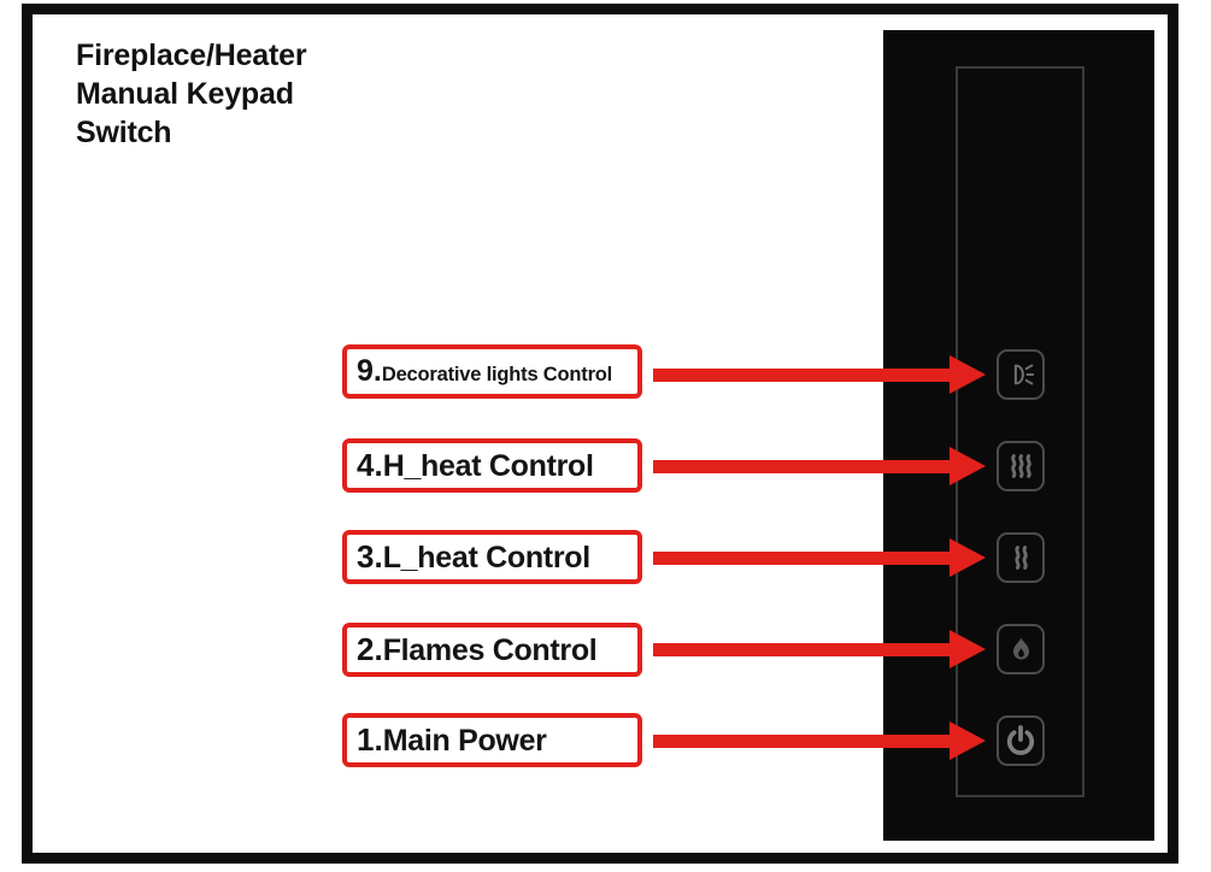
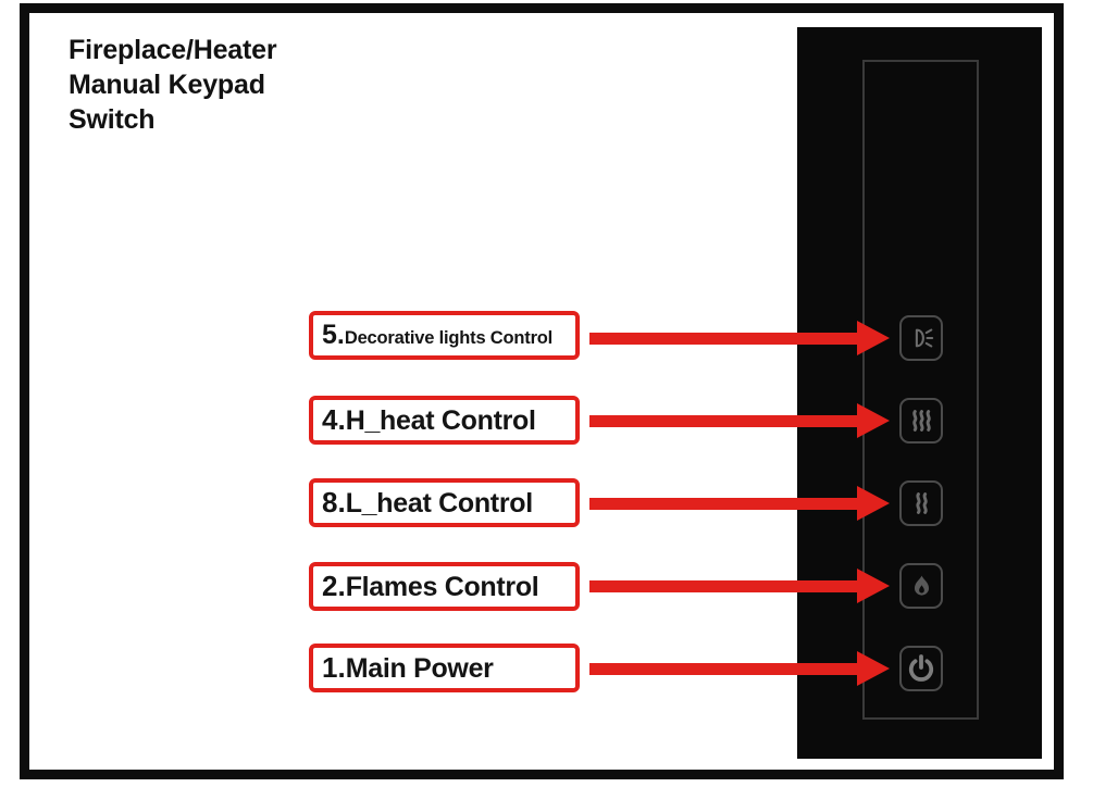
  Fireplace/Heater
  Manual Keypad
  Switch
- 9.
+ 5.
  Decorative lights Control
  4.
  H_heat Control
- 3.
+ 8.
  L_heat Control
  2.
  Flames Control
  1.
  Main Power
